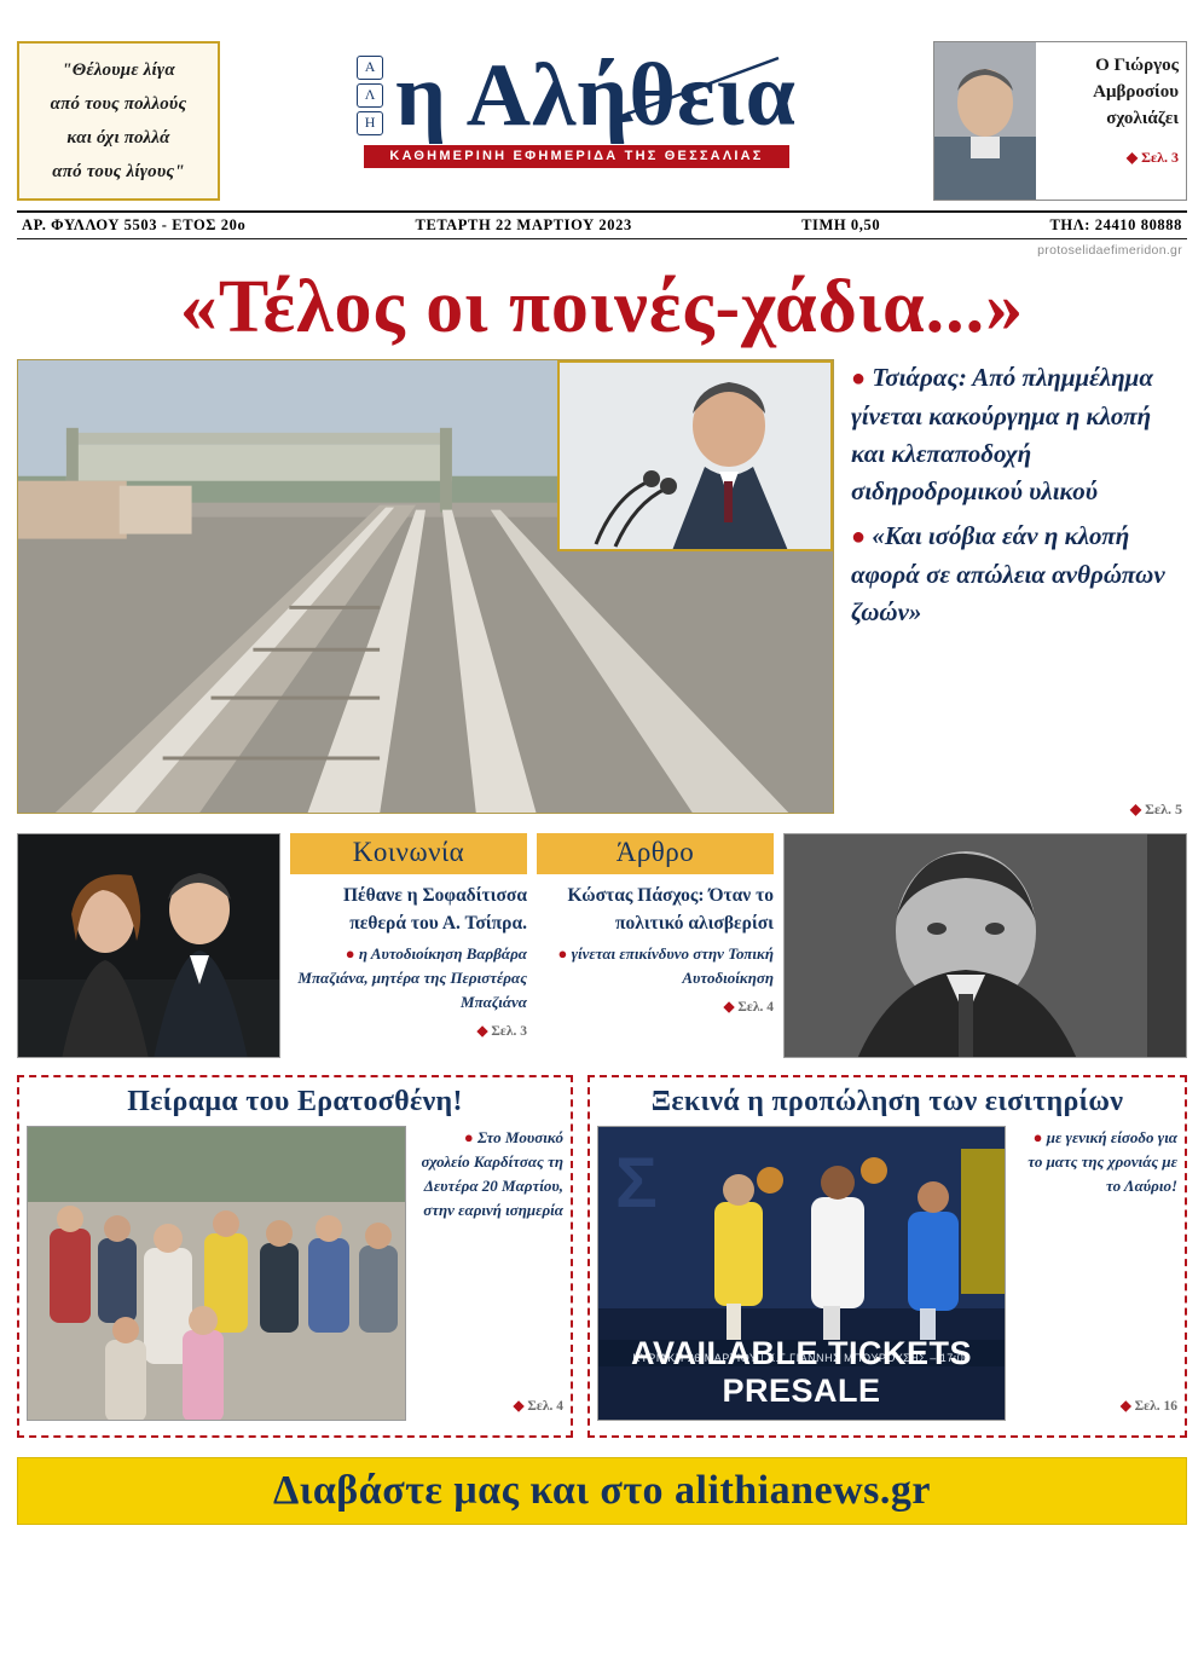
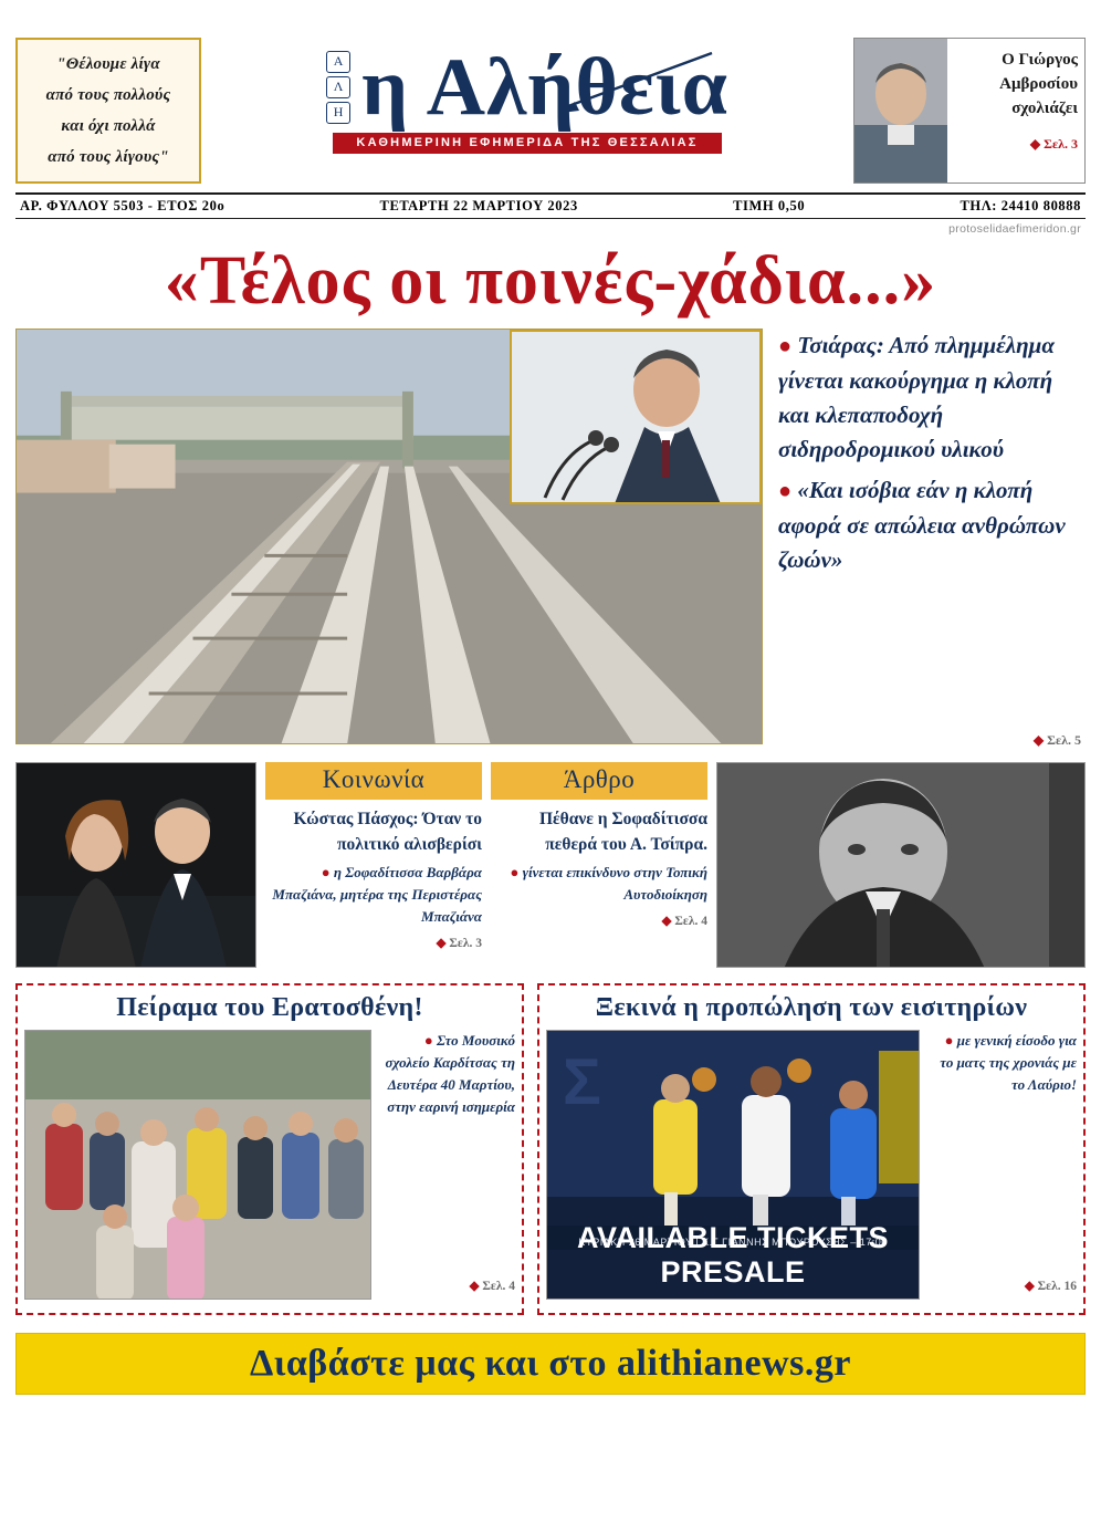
  "Θέλουμε λίγα
  από τους πολλούς
  και όχι πολλά
  από τους λίγους"
  Α
  Λ
  Η
  η Αλήθεια
  ΚΑΘΗΜΕΡΙΝΗ ΕΦΗΜΕΡΙΔΑ ΤΗΣ ΘΕΣΣΑΛΙΑΣ
  Ο Γιώργος
  Αμβροσίου
  σχολιάζει
  ◆ Σελ. 3
  ΑΡ. ΦΥΛΛΟΥ 5503 - ΕΤΟΣ 20ο
  ΤΕΤΑΡΤΗ 22 ΜΑΡΤΙΟΥ 2023
  ΤΙΜΗ 0,50
  ΤΗΛ: 24410 80888
  protoselidaefimeridon.gr
  «Τέλος οι ποινές-χάδια...»
  ● Τσιάρας: Από πλημμέλημα γίνεται κακούργημα η κλοπή και κλεπαποδοχή σιδηροδρομικού υλικού
  ● «Και ισόβια εάν η κλοπή αφορά σε απώλεια ανθρώπων ζωών»
  ◆ Σελ. 5
  Κοινωνία
- Πέθανε η Σοφαδίτισσα πεθερά του Α. Τσίπρα.
+ Κώστας Πάσχος: Όταν το πολιτικό αλισβερίσι
- ● η Αυτοδιοίκηση Βαρβάρα Μπαζιάνα, μητέρα της Περιστέρας Μπαζιάνα
+ ● η Σοφαδίτισσα Βαρβάρα Μπαζιάνα, μητέρα της Περιστέρας Μπαζιάνα
  ◆ Σελ. 3
  Άρθρο
- Κώστας Πάσχος: Όταν το πολιτικό αλισβερίσι
+ Πέθανε η Σοφαδίτισσα πεθερά του Α. Τσίπρα.
  ● γίνεται επικίνδυνο στην Τοπική Αυτοδιοίκηση
  ◆ Σελ. 4
  Πείραμα του Ερατοσθένη!
- ● Στο Μουσικό σχολείο Καρδίτσας τη Δευτέρα 20 Μαρτίου, στην εαρινή ισημερία
+ ● Στο Μουσικό σχολείο Καρδίτσας τη Δευτέρα 40 Μαρτίου, στην εαρινή ισημερία
  ◆ Σελ. 4
  Ξεκινά η προπώληση των εισιτηρίων
  Σ
  ΚΥΡΙΑΚΗ 26 ΜΑΡΤΙΟΥ | Κ.Γ ΓΙΑΝΝΗΣ ΜΠΟΥΡΟΥΣΗΣ – 17:00
  AVAILABLE TICKETS PRESALE
  ● με γενική είσοδο για το ματς της χρονιάς με το Λαύριο!
  ◆ Σελ. 16
  Διαβάστε μας και στο alithianews.gr
